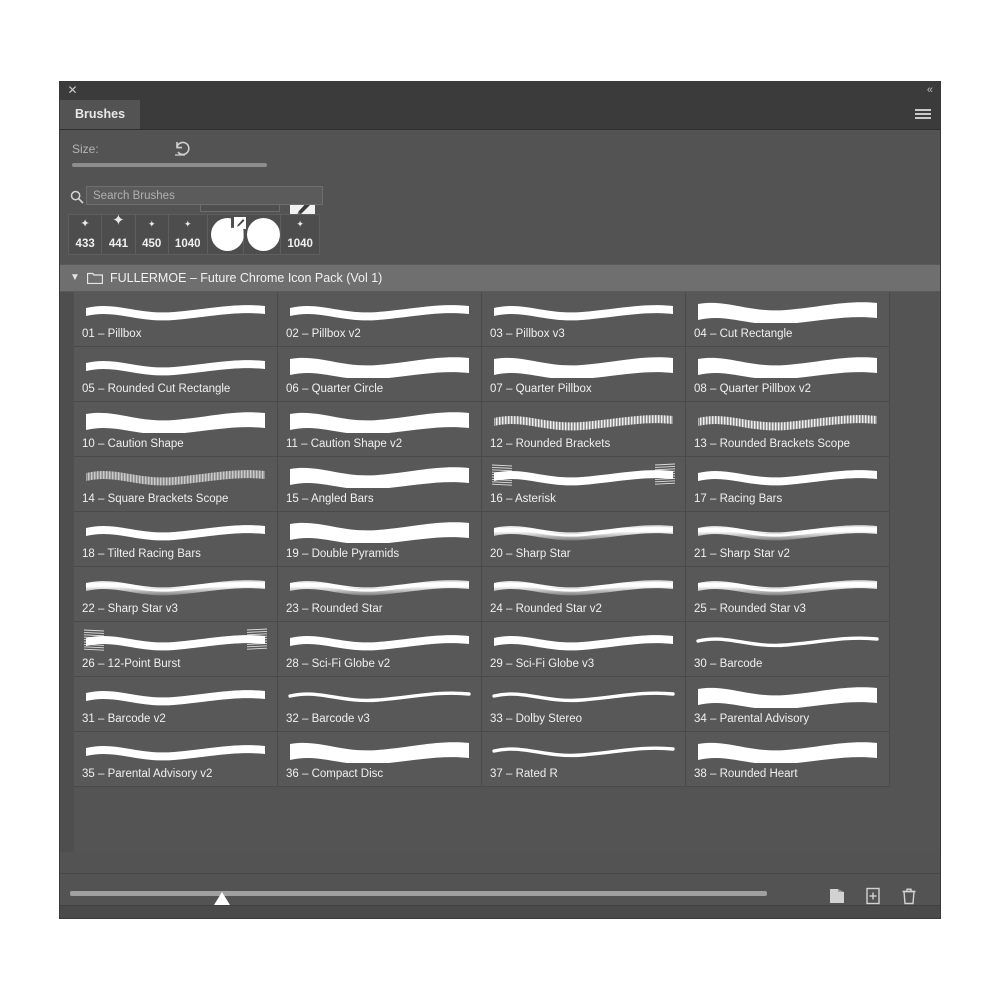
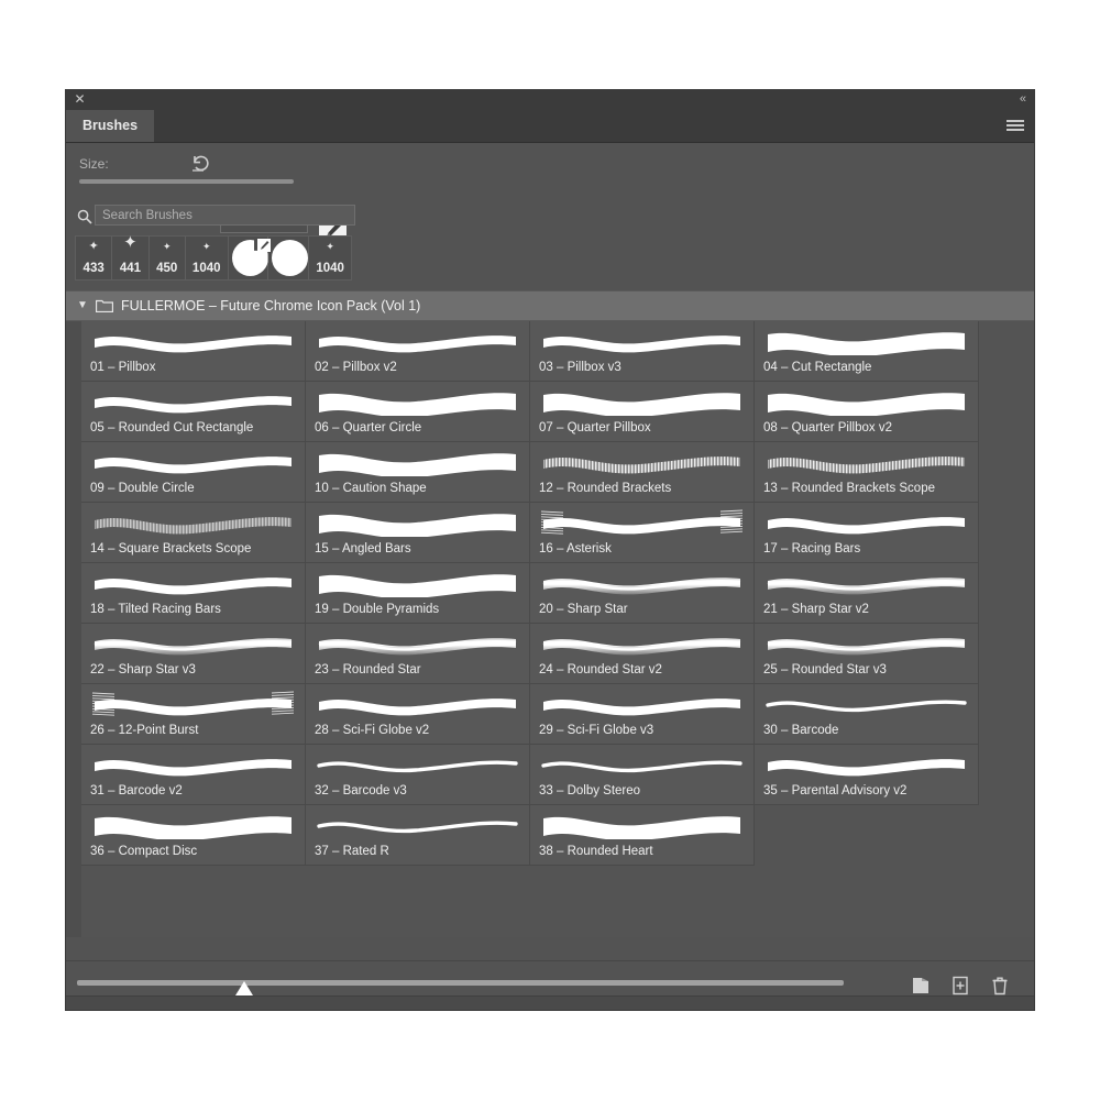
  ✕
  «
  Brushes
  Size:
  Search Brushes
  ✦
  433
  ✦
  441
  ✦
  450
  ✦
  1040
  ✦
  1040
  ▼
  FULLERMOE – Future Chrome Icon Pack (Vol 1)
  01 – Pillbox
  02 – Pillbox v2
  03 – Pillbox v3
  04 – Cut Rectangle
  05 – Rounded Cut Rectangle
  06 – Quarter Circle
  07 – Quarter Pillbox
  08 – Quarter Pillbox v2
+ 09 – Double Circle
  10 – Caution Shape
- 11 – Caution Shape v2
  12 – Rounded Brackets
  13 – Rounded Brackets Scope
  14 – Square Brackets Scope
  15 – Angled Bars
  16 – Asterisk
  17 – Racing Bars
  18 – Tilted Racing Bars
  19 – Double Pyramids
  20 – Sharp Star
  21 – Sharp Star v2
  22 – Sharp Star v3
  23 – Rounded Star
  24 – Rounded Star v2
  25 – Rounded Star v3
  26 – 12-Point Burst
  28 – Sci-Fi Globe v2
  29 – Sci-Fi Globe v3
  30 – Barcode
  31 – Barcode v2
  32 – Barcode v3
  33 – Dolby Stereo
- 34 – Parental Advisory
  35 – Parental Advisory v2
  36 – Compact Disc
  37 – Rated R
  38 – Rounded Heart
